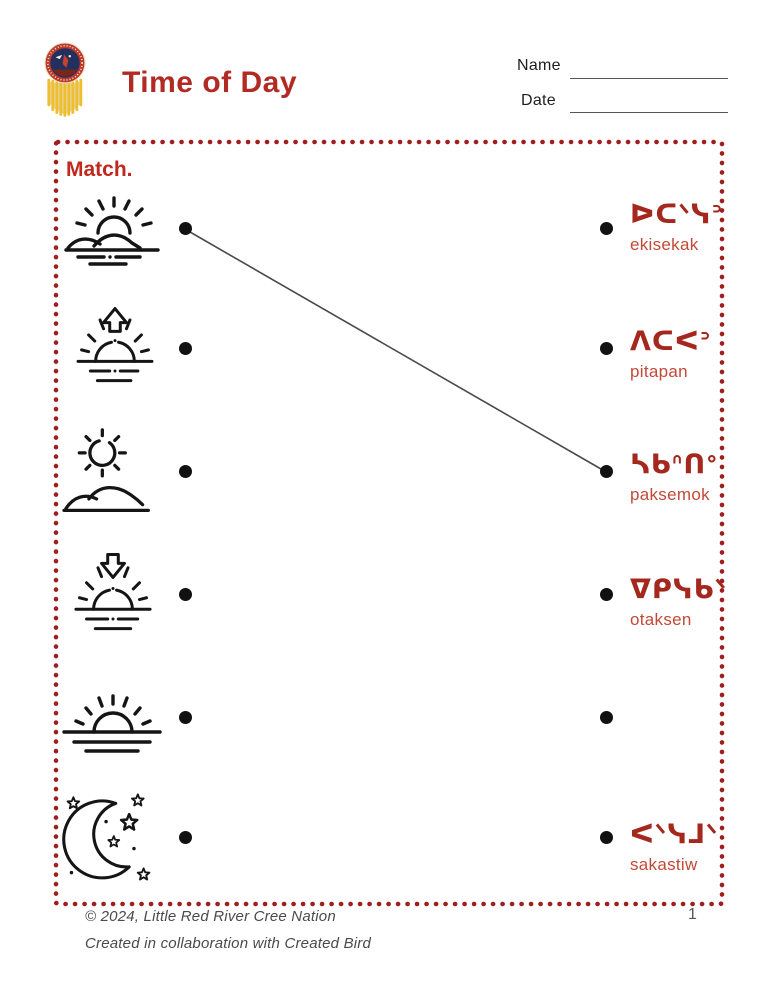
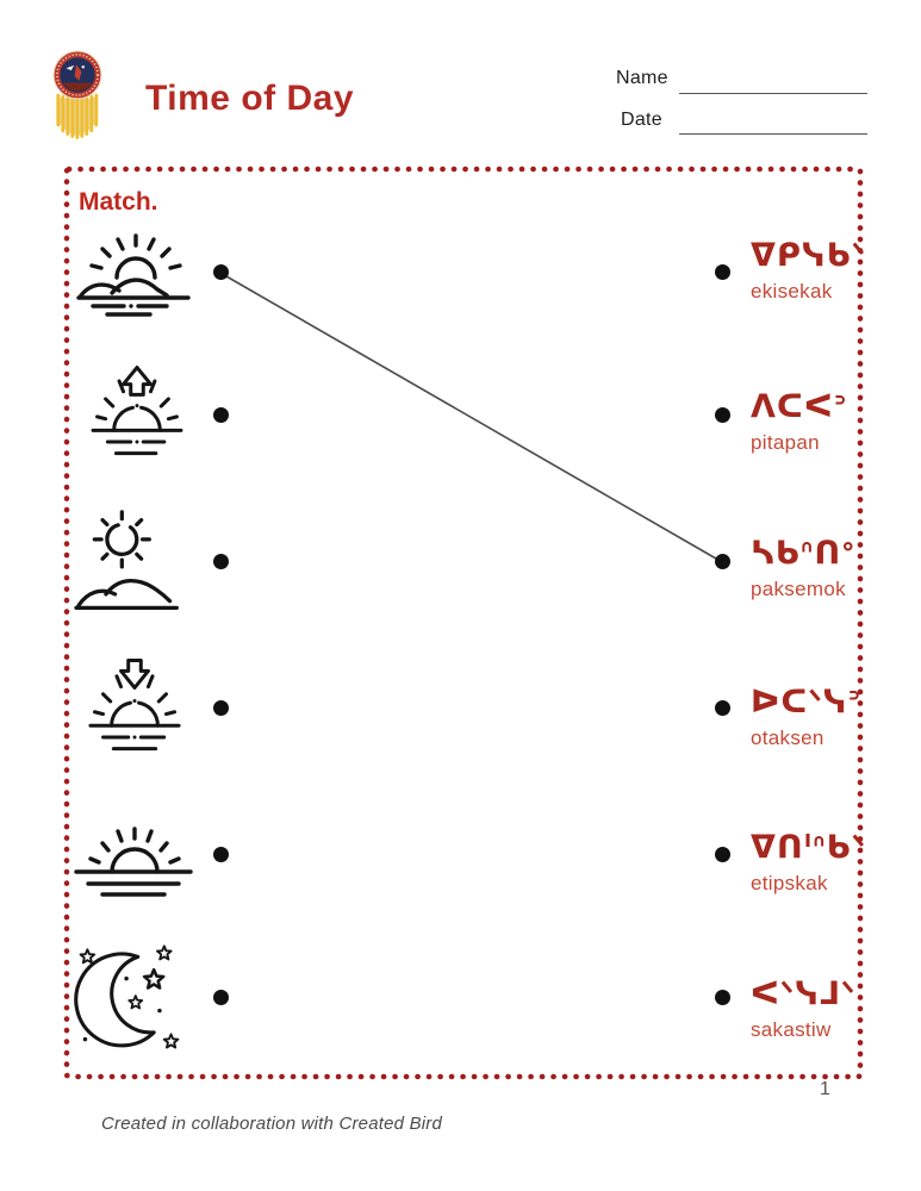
  Time of Day
  Name
  Date
  Match.
- ᐅᑕᐠᓭᐣ
+ ᐁᑭᓭᑲᐠ
  ekisekak
  ᐱᑕᐸᐣ
  pitapan
  ᓴᑲᐢᑎᐤ
  paksemok
- ᐁᑭᓭᑲᐠ
+ ᐅᑕᐠᓭᐣ
  otaksen
+ ᐁᑎᑊᐢᑲᐠ
+ etipskak
  ᐸᐠᓭᒧᐠ
  sakastiw
- © 2024, Little Red River Cree Nation
  Created in collaboration with Created Bird
  1
